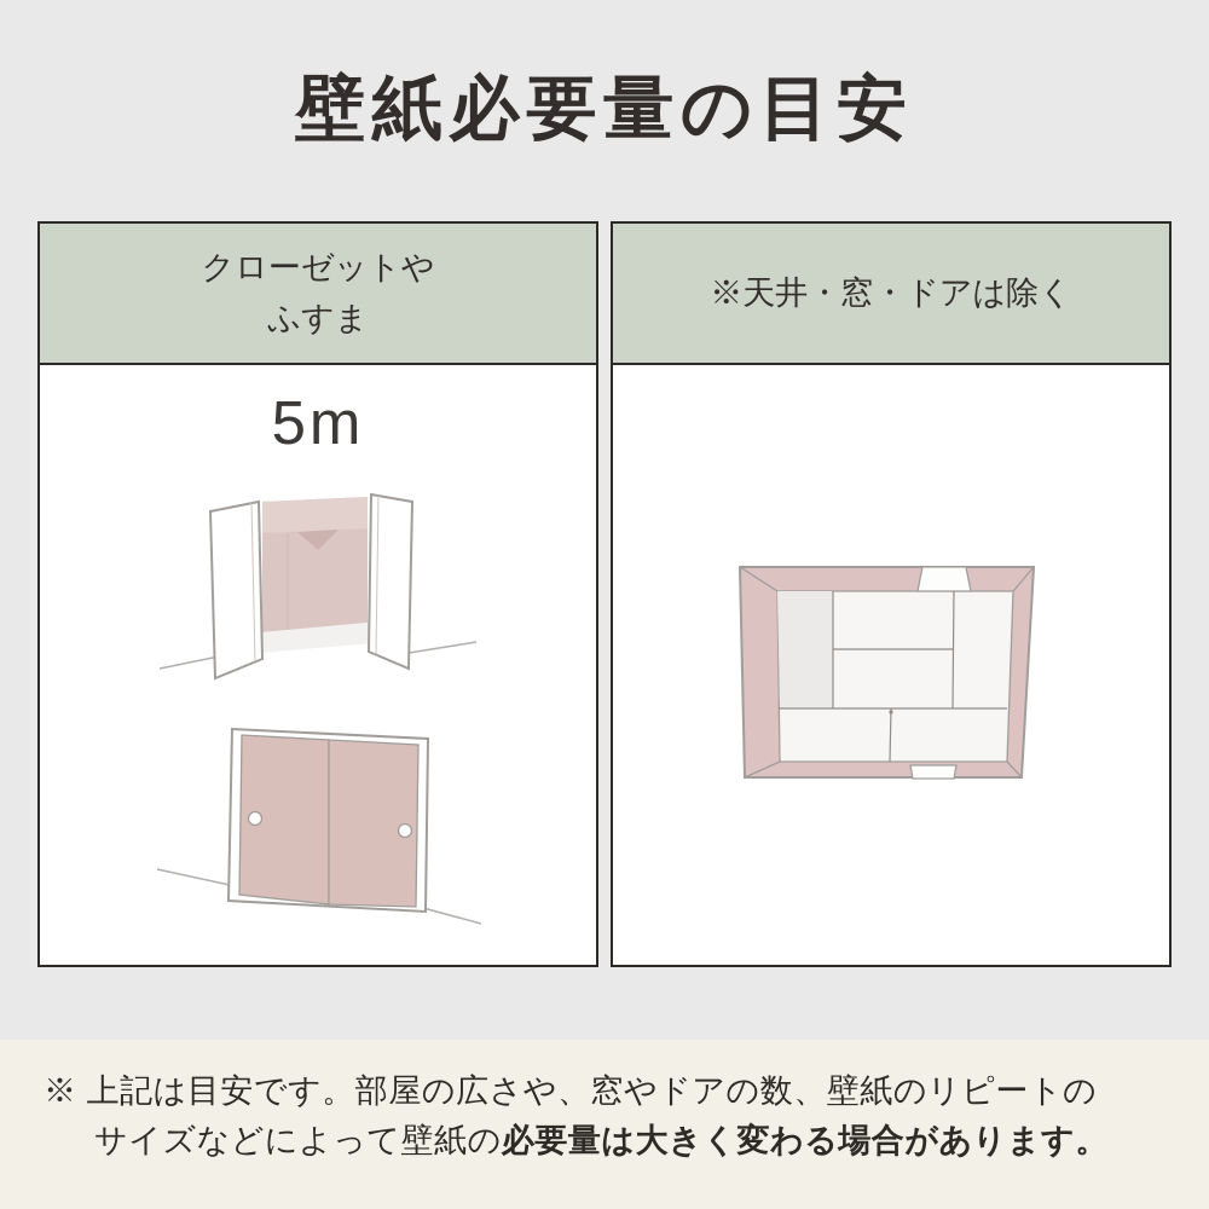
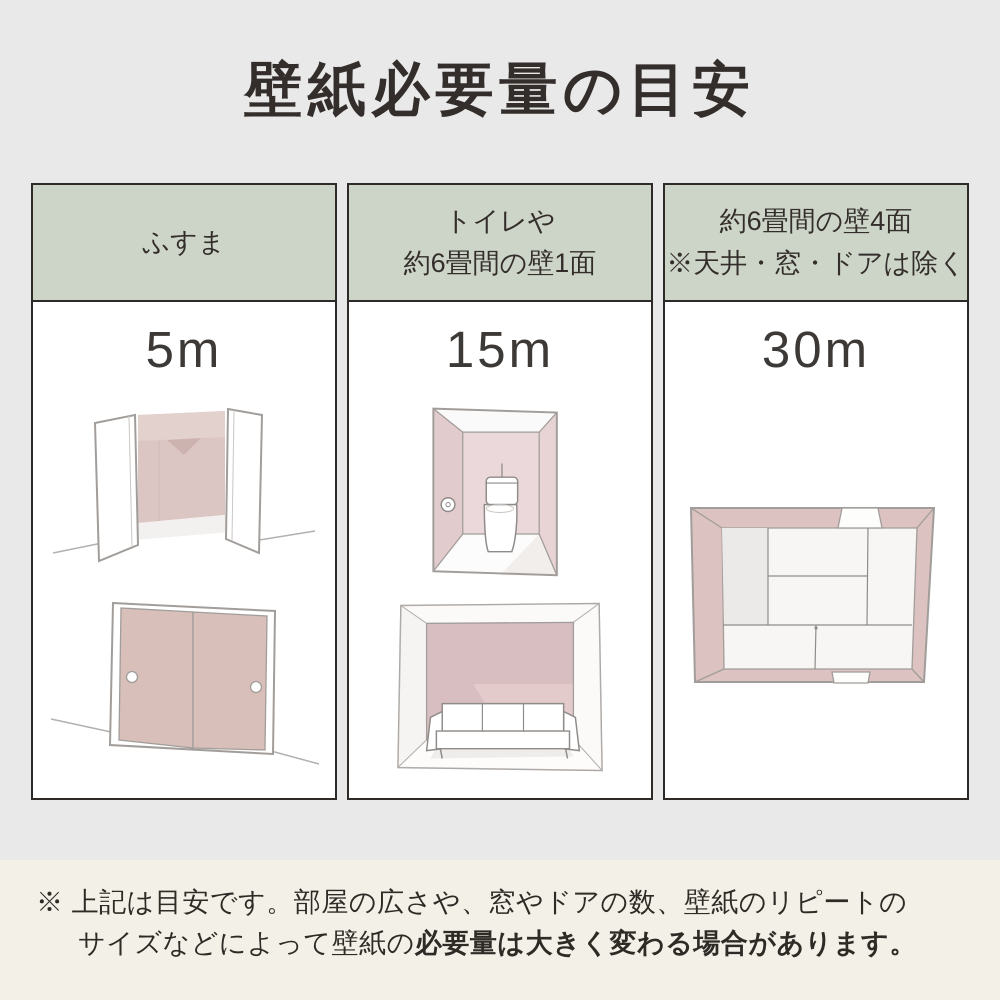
  壁紙必要量の目安
- クローゼットや
  ふすま
  5m
+ トイレや
+ 約6畳間の壁1面
+ 15m
+ 約6畳間の壁4面
  ※天井・窓・ドアは除く
+ 30m
  ※ 上記は目安です。部屋の広さや、窓やドアの数、壁紙のリピートの
  サイズなどによって壁紙の必要量は大きく変わる場合があります。
